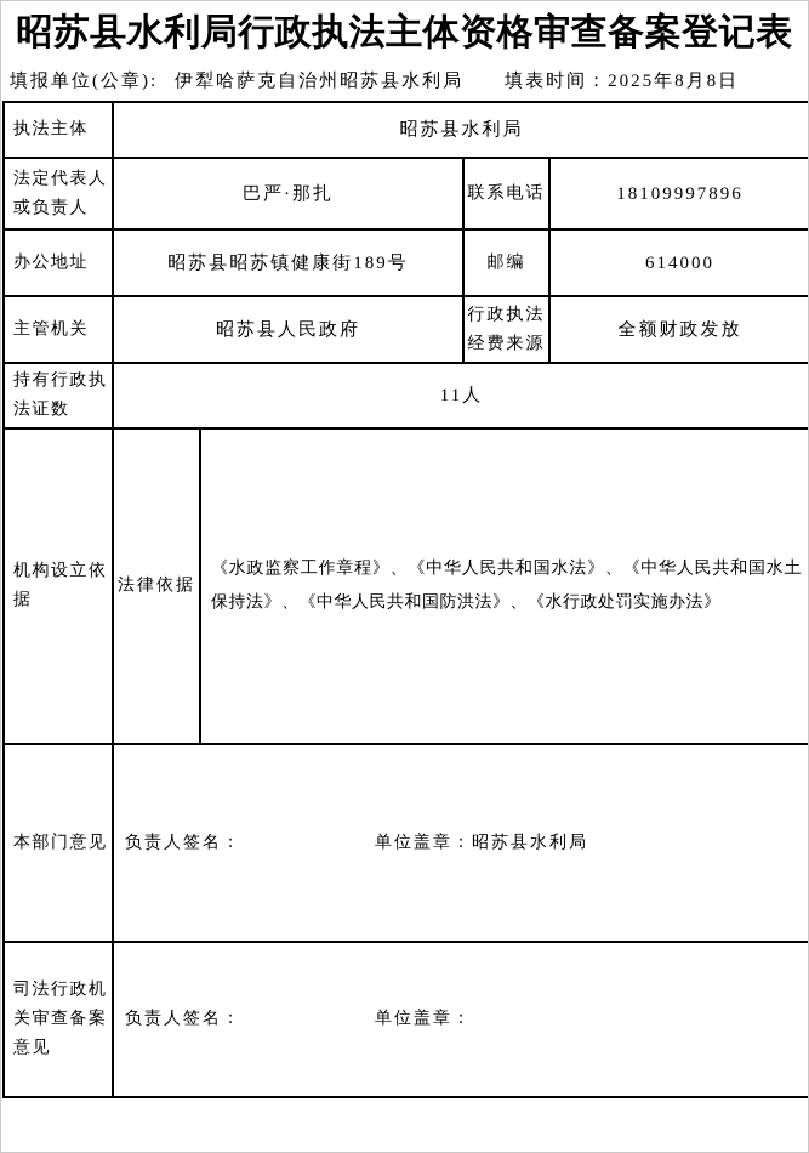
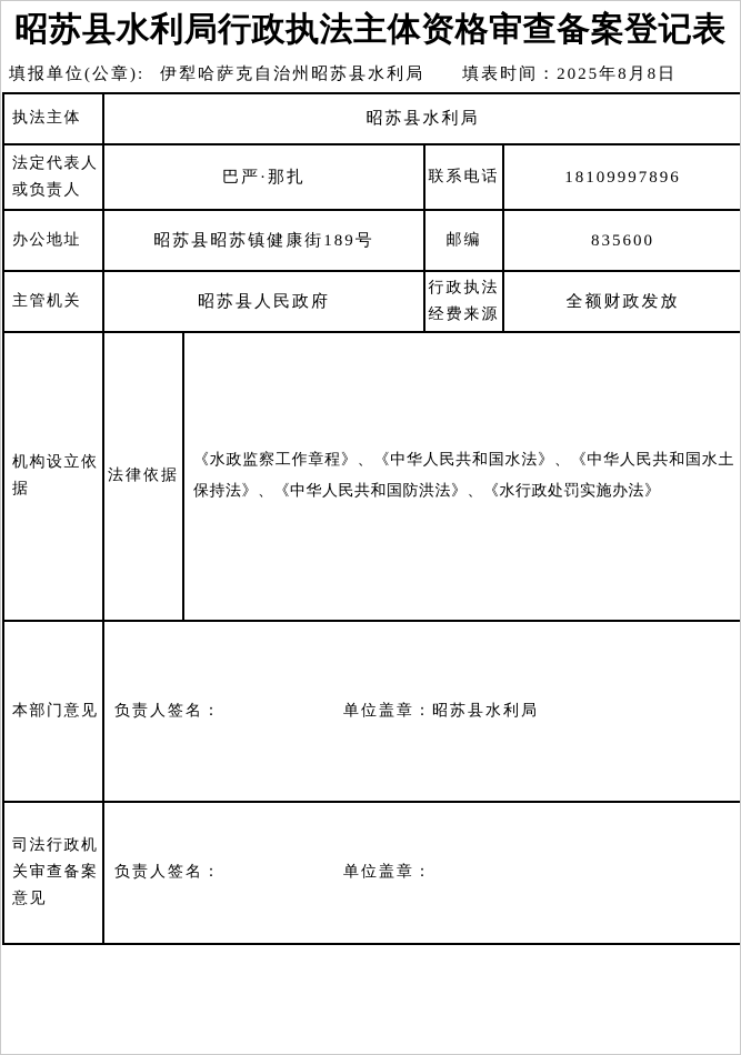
  昭苏县水利局行政执法主体资格审查备案登记表
  填报单位(公章): 伊犁哈萨克自治州昭苏县水利局 填表时间：2025年8月8日
  执法主体	昭苏县水利局
  法定代表人 或负责人	巴严·那扎	联系电话	18109997896
- 办公地址	昭苏县昭苏镇健康街189号	邮编	614000
+ 办公地址	昭苏县昭苏镇健康街189号	邮编	835600
  主管机关	昭苏县人民政府	行政执法 经费来源	全额财政发放
- 持有行政执 法证数	11人
  机构设立依 据	法律依据	《水政监察工作章程》、《中华人民共和国水法》、《中华人民共和国水土保持法》、《中华人民共和国防洪法》、《水行政处罚实施办法》
  本部门意见	负责人签名： 单位盖章：昭苏县水利局
  司法行政机 关审查备案 意见	负责人签名： 单位盖章：
